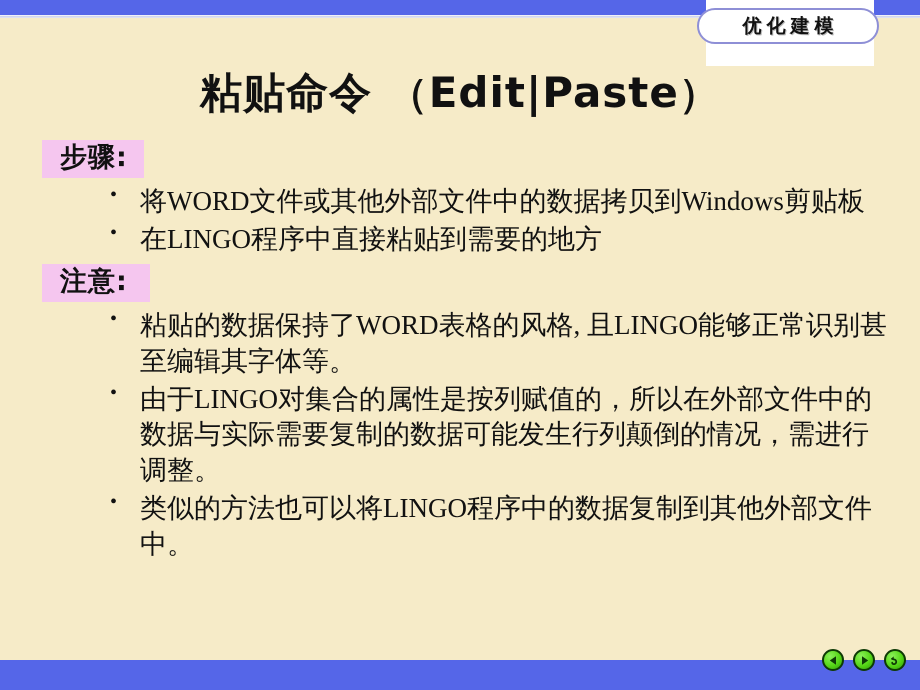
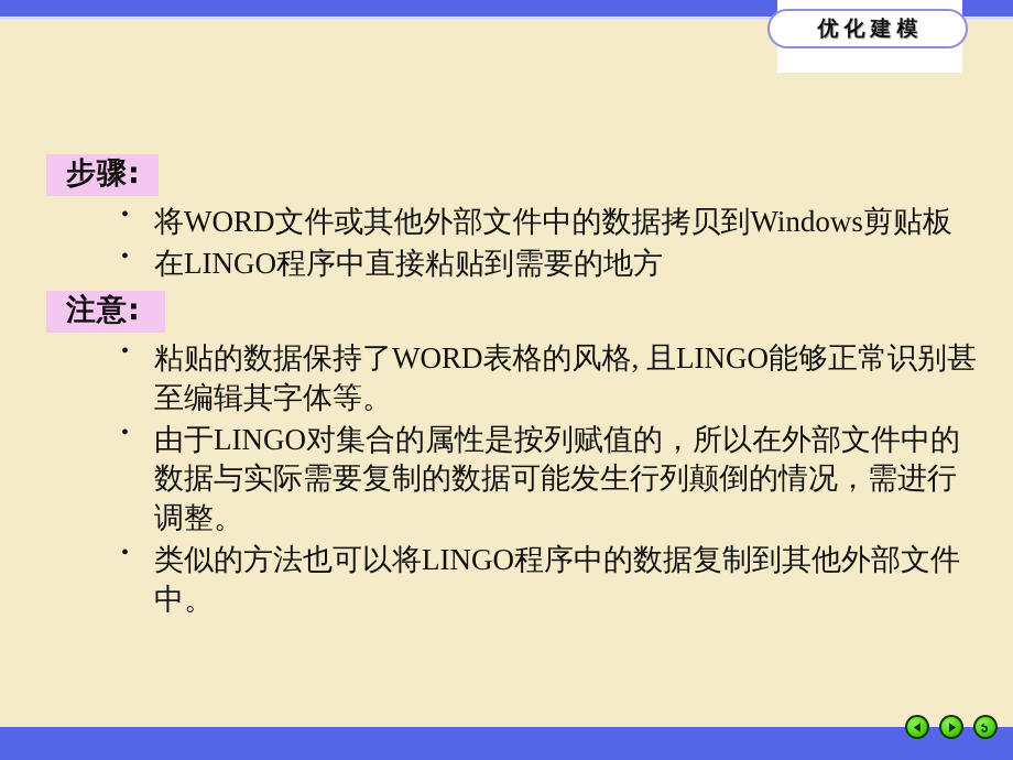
  优化建模
- 粘贴命令 （Edit|Paste）
  步骤:
  将WORD文件或其他外部文件中的数据拷贝到Windows剪贴板
  在LINGO程序中直接粘贴到需要的地方
  注意:
  粘贴的数据保持了WORD表格的风格, 且LINGO能够正常识别甚至编辑其字体等。
  由于LINGO对集合的属性是按列赋值的，所以在外部文件中的数据与实际需要复制的数据可能发生行列颠倒的情况，需进行调整。
  类似的方法也可以将LINGO程序中的数据复制到其他外部文件中。
